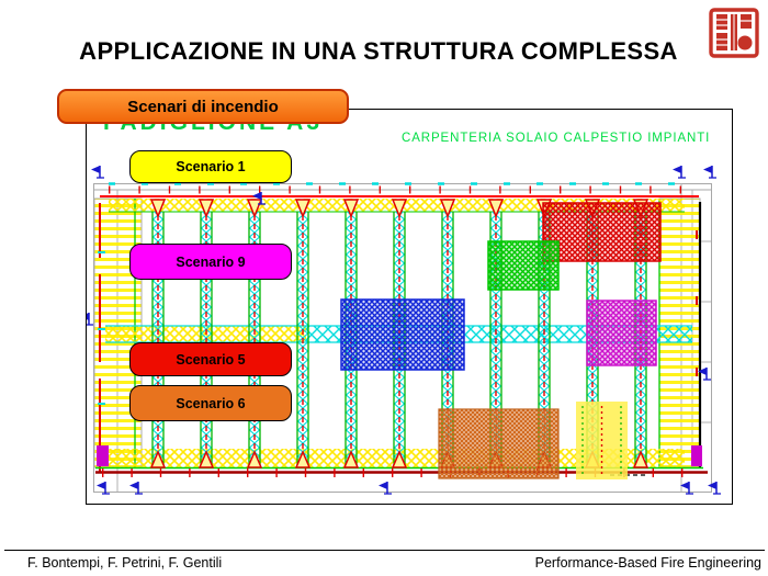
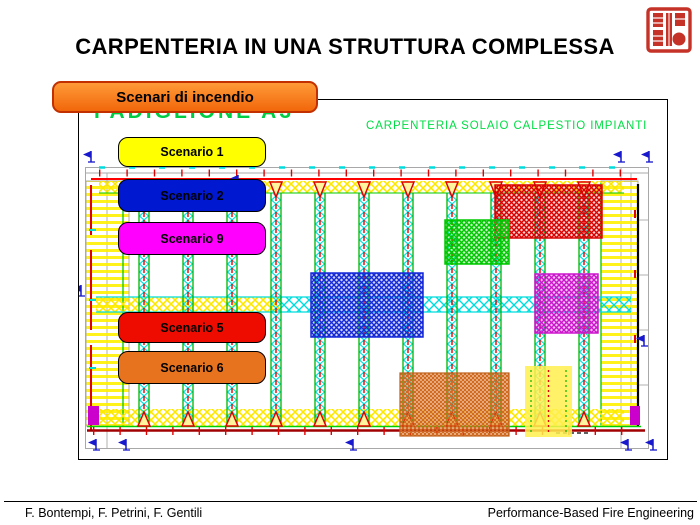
- APPLICAZIONE IN UNA STRUTTURA COMPLESSA
+ CARPENTERIA IN UNA STRUTTURA COMPLESSA
  CARPENTERIA SOLAIO CALPESTIO IMPIANTI
  Scenari di incendio
  Scenario 1
+ Scenario 2
  Scenario 9
  Scenario 5
  Scenario 6
  F. Bontempi, F. Petrini, F. Gentili
  Performance-Based Fire Engineering
